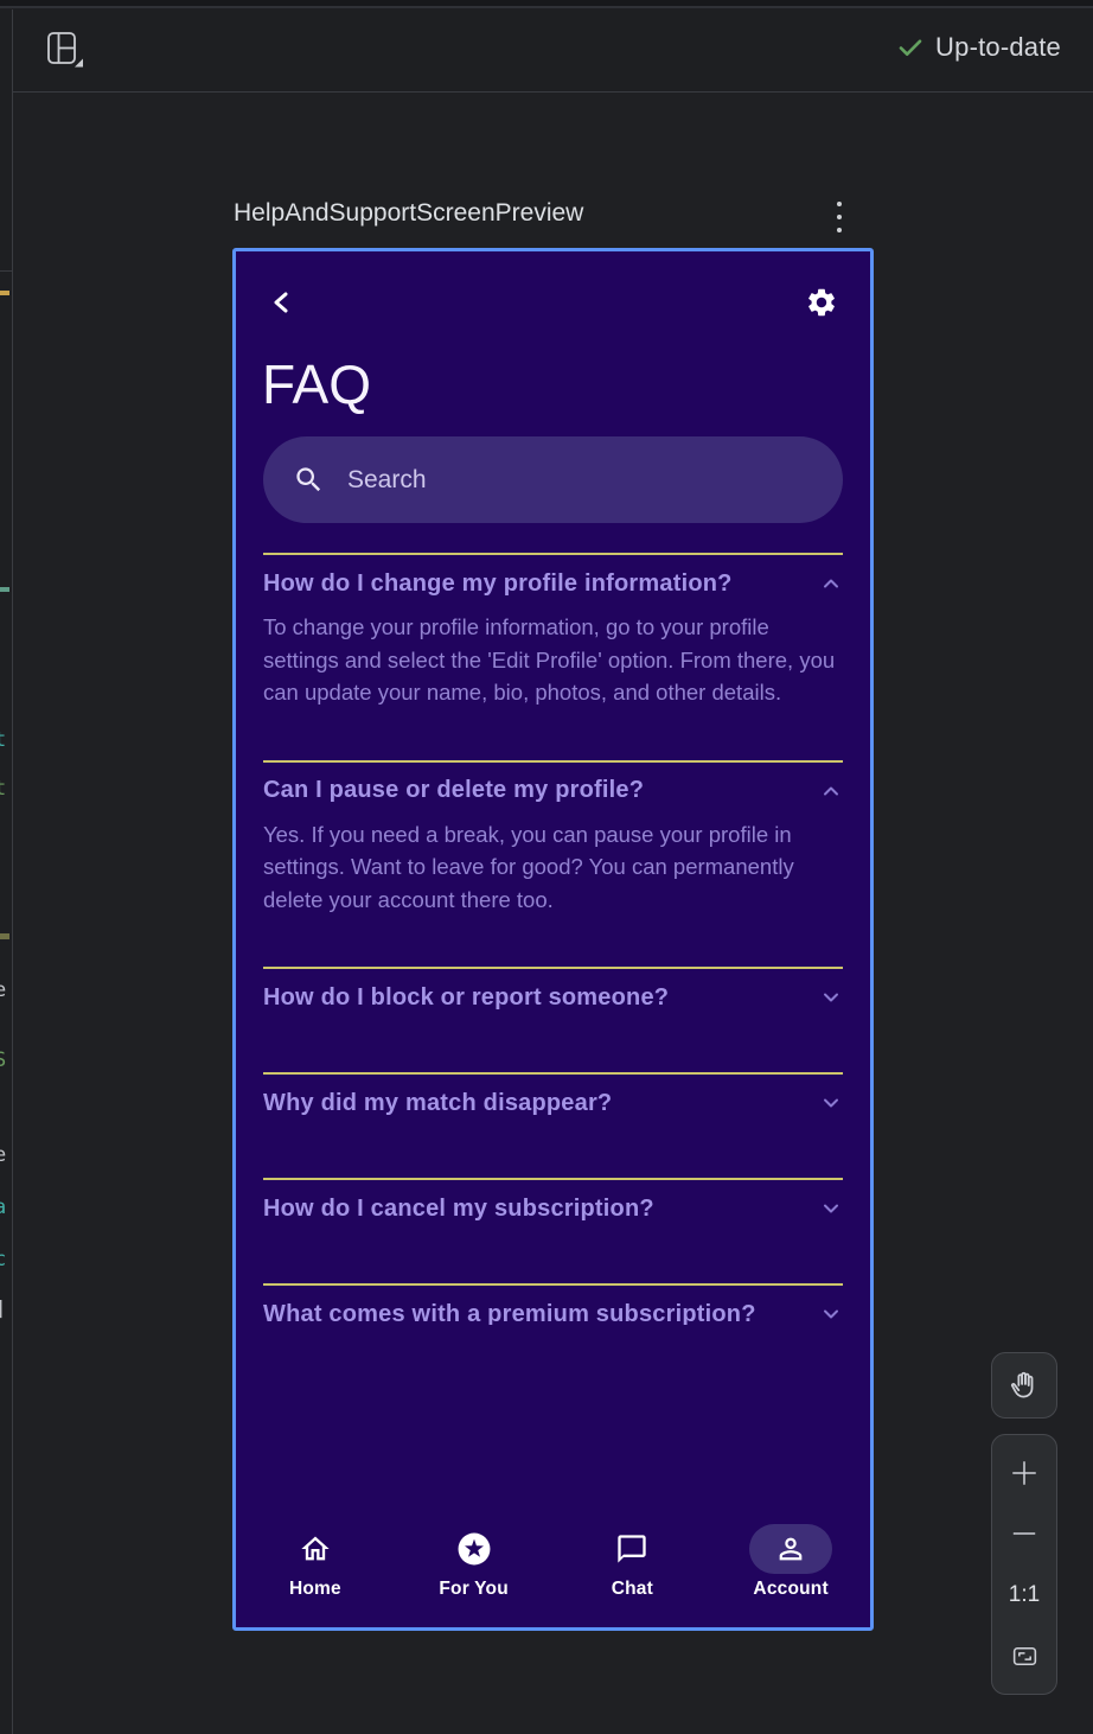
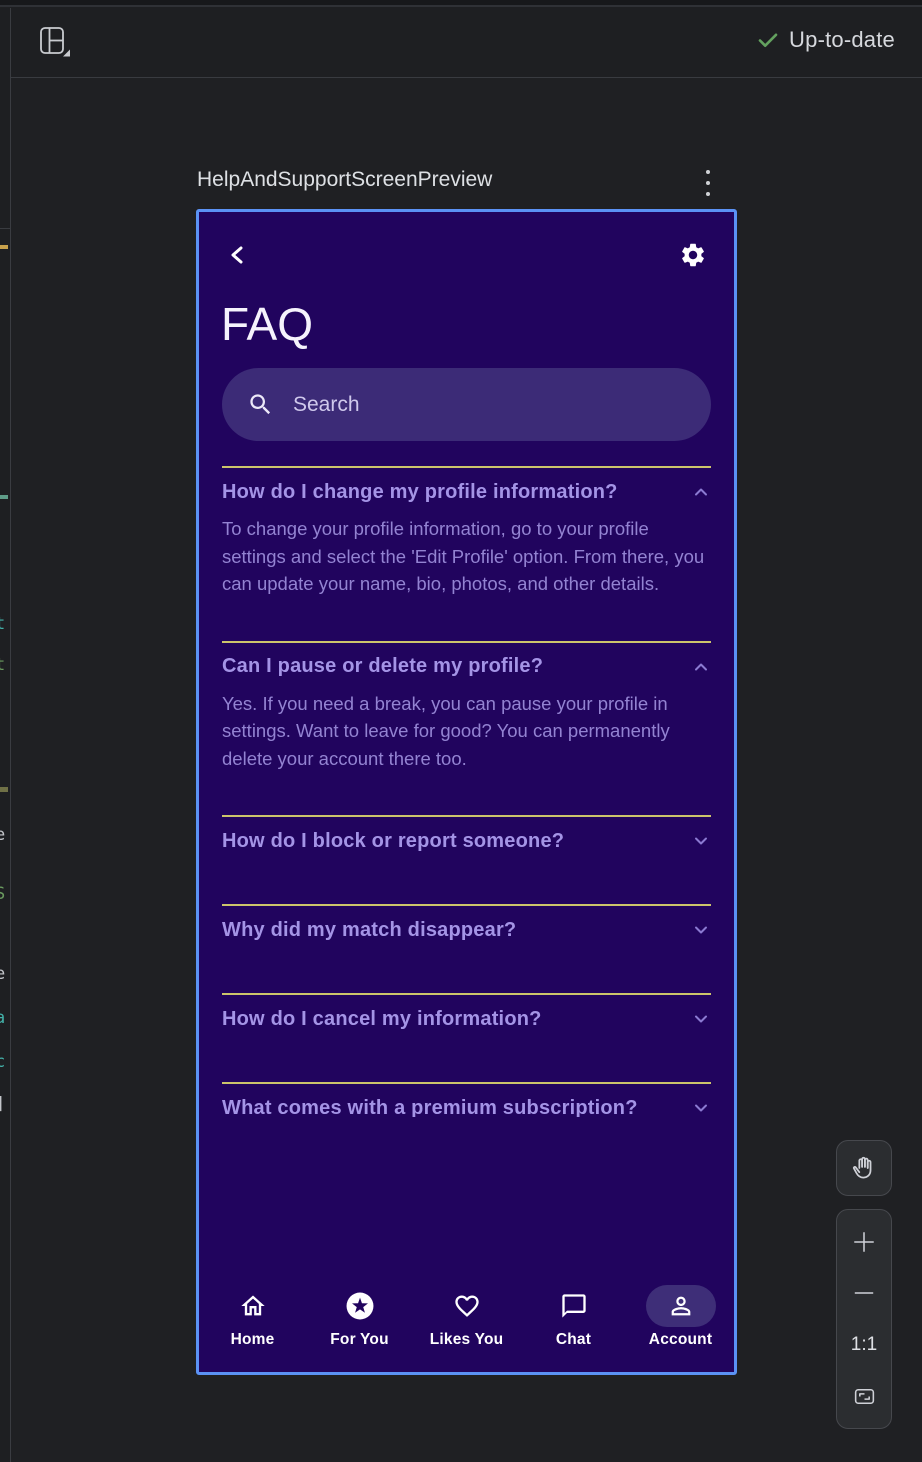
  Up-to-date
  t
  t
  e
  S
  e
  a
  c
  ]
  HelpAndSupportScreenPreview
  FAQ
  Search
  How do I change my profile information?
  To change your profile information, go to your profile settings and select the 'Edit Profile' option. From there, you can update your name, bio, photos, and other details.
  Can I pause or delete my profile?
  Yes. If you need a break, you can pause your profile in settings. Want to leave for good? You can permanently delete your account there too.
  How do I block or report someone?
  Why did my match disappear?
- How do I cancel my subscription?
+ How do I cancel my information?
  What comes with a premium subscription?
  Home
  For You
+ Likes You
  Chat
  Account
  1:1
